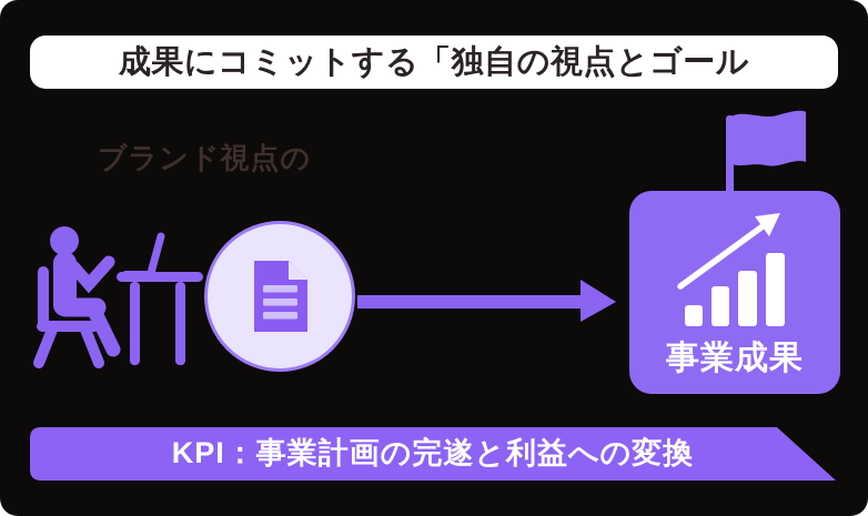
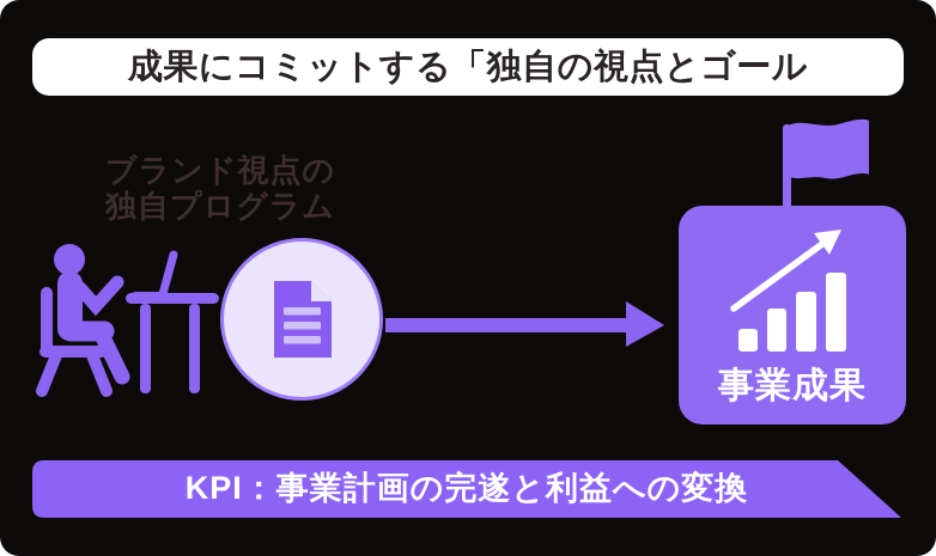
  成果にコミットする「独自の視点とゴール
  ブランド視点の
+ 独自プログラム
  事業成果
  KPI：事業計画の完遂と利益への変換
